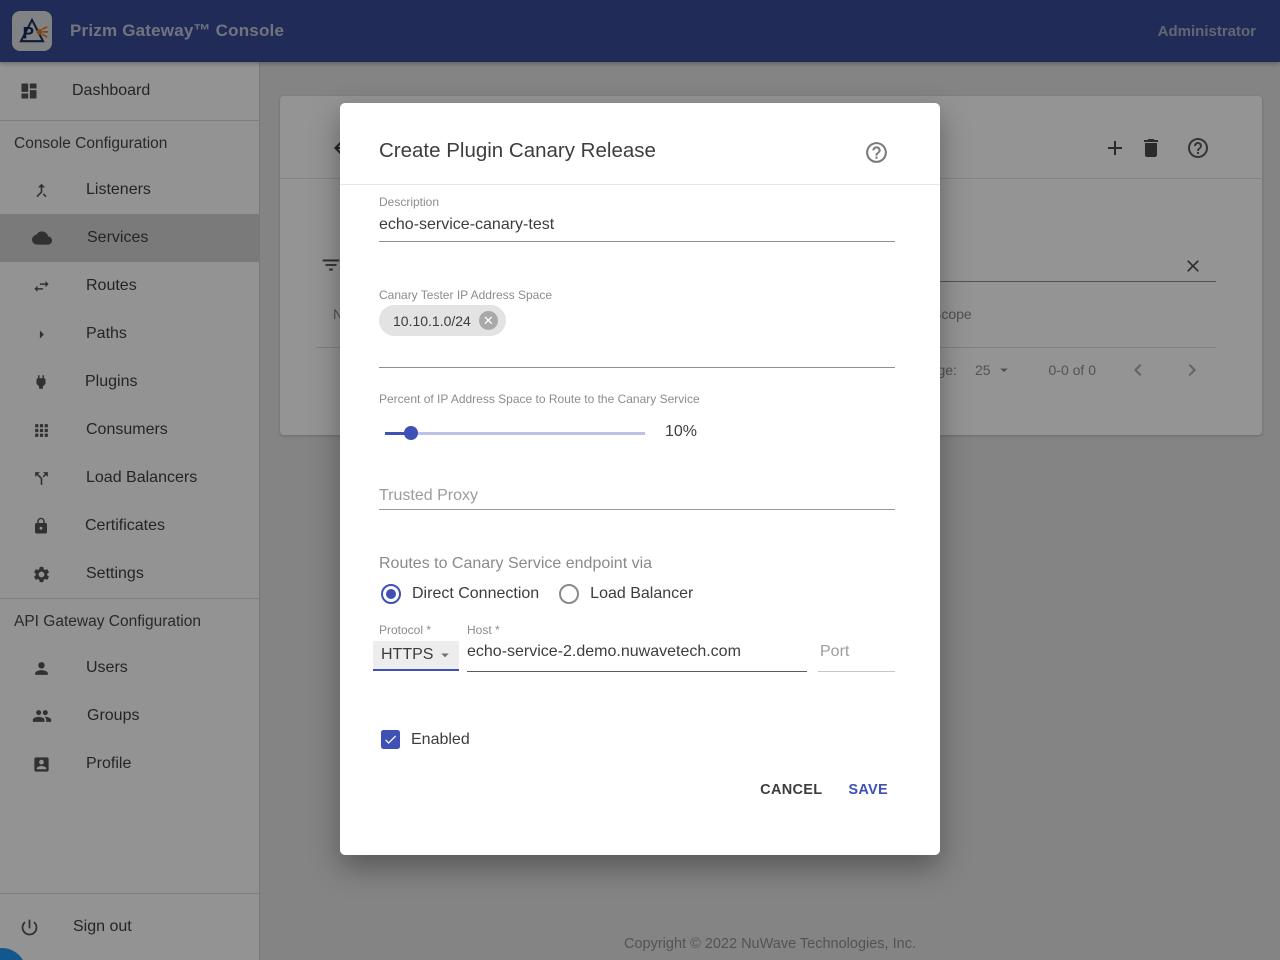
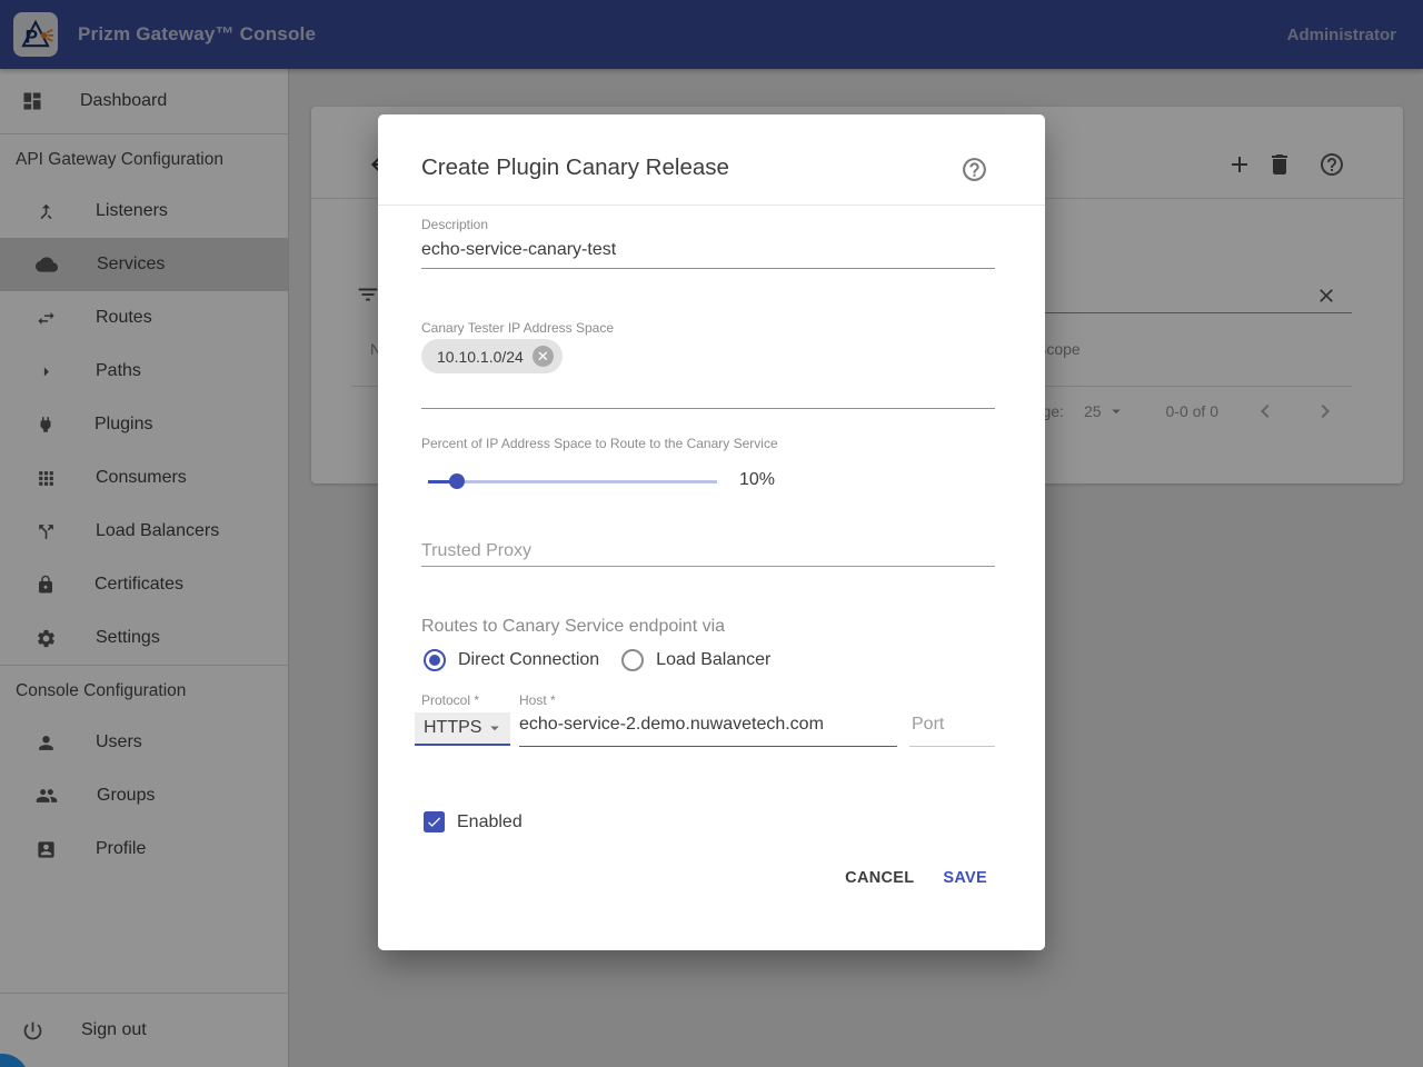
  P
  Prizm Gateway™ Console
  Administrator
  Dashboard
- Console Configuration
+ API Gateway Configuration
  Listeners
  Services
  Routes
  Paths
  Plugins
  Consumers
  Load Balancers
  Certificates
  Settings
- API Gateway Configuration
+ Console Configuration
  Users
  Groups
  Profile
  Sign out
  cope
  25
  0-0 of 0
- Copyright © 2022 NuWave Technologies, Inc.
  Create Plugin Canary Release
  Description
  echo-service-canary-test
  Canary Tester IP Address Space
  10.10.1.0/24
  ✕
  Percent of IP Address Space to Route to the Canary Service
  10%
  Trusted Proxy
  Routes to Canary Service endpoint via
  Direct Connection
  Load Balancer
  Protocol *
  Host *
  HTTPS
  echo-service-2.demo.nuwavetech.com
  Port
  Enabled
  CANCEL
  SAVE
